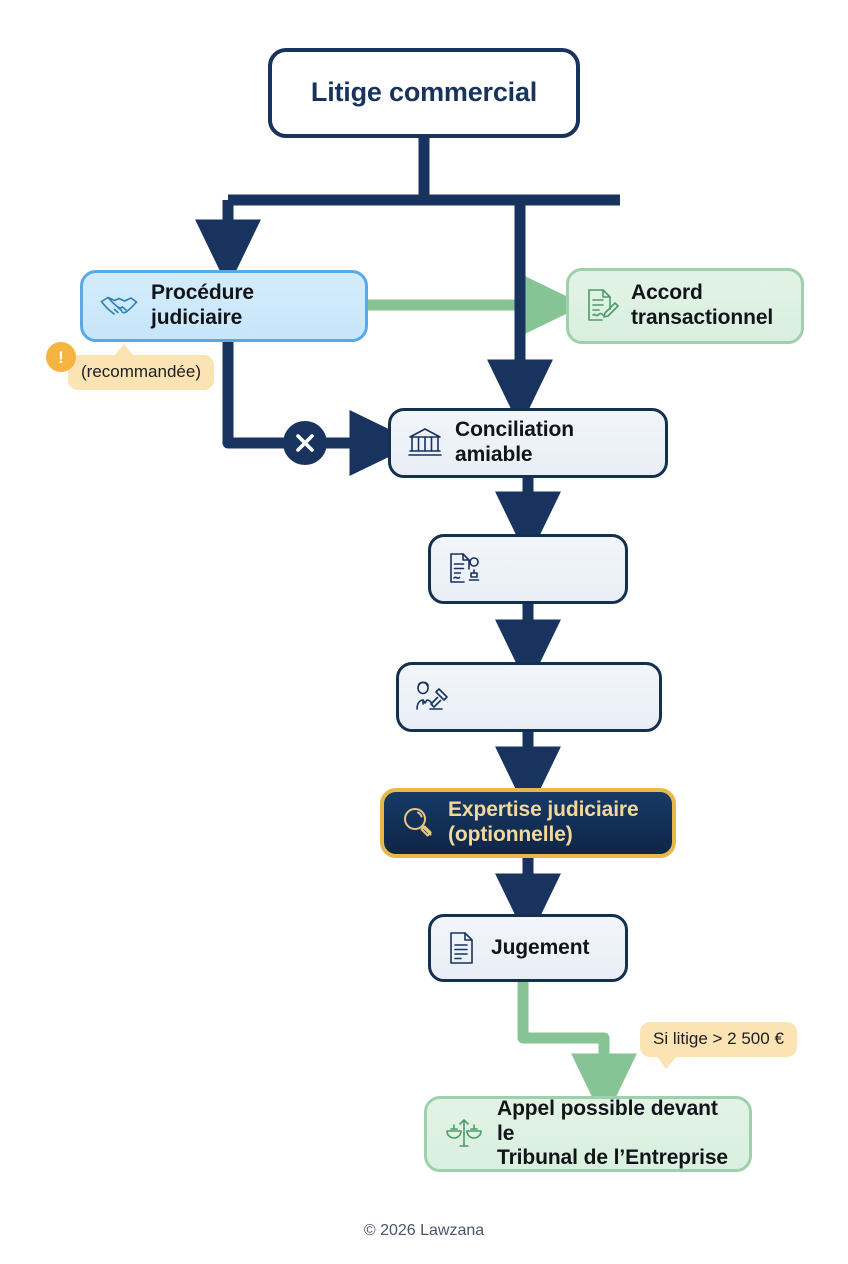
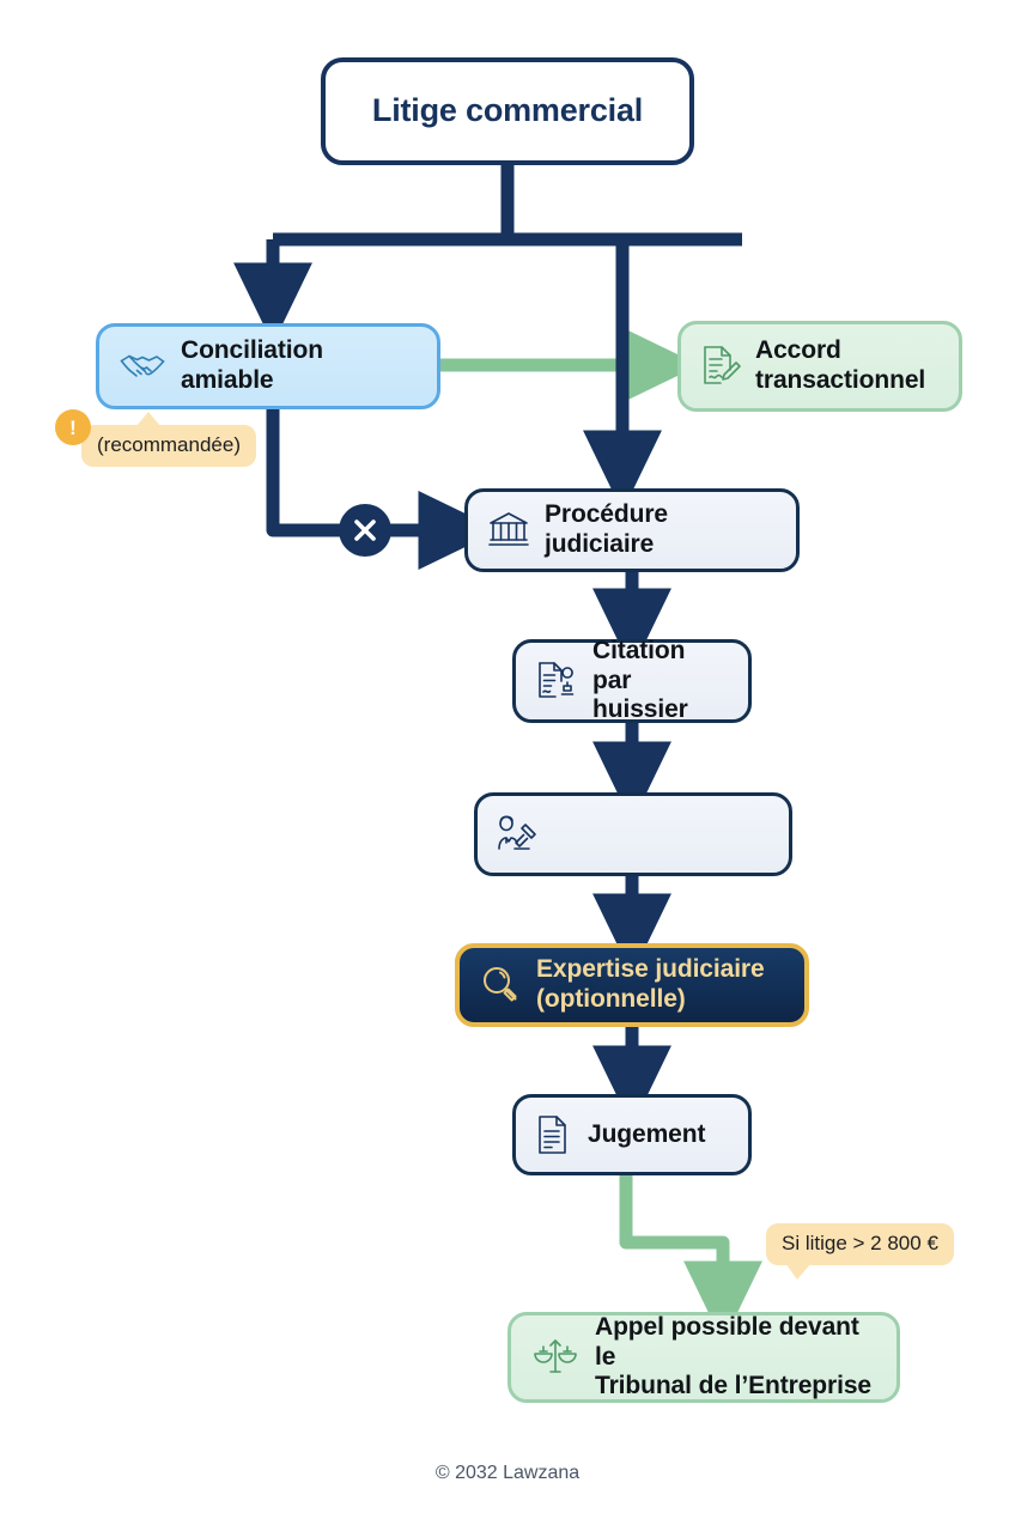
  Litige commercial
- Procédure judiciaire
+ Conciliation amiable
  Accord
  transactionnel
- Conciliation amiable
+ Procédure judiciaire
+ Citation par
+ huissier
  Expertise judiciaire
  (optionnelle)
  Jugement
  Appel possible devant le
  Tribunal de l’Entreprise
  !
  (recommandée)
- Si litige > 2 500 €
+ Si litige > 2 800 €
- © 2026 Lawzana
+ © 2032 Lawzana
